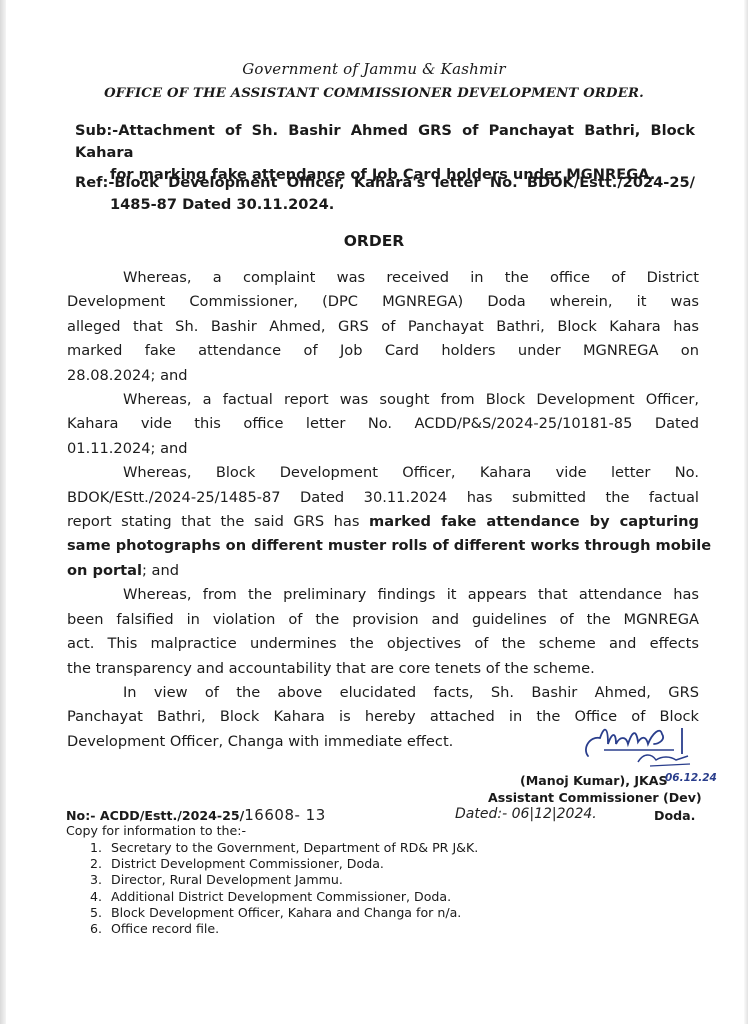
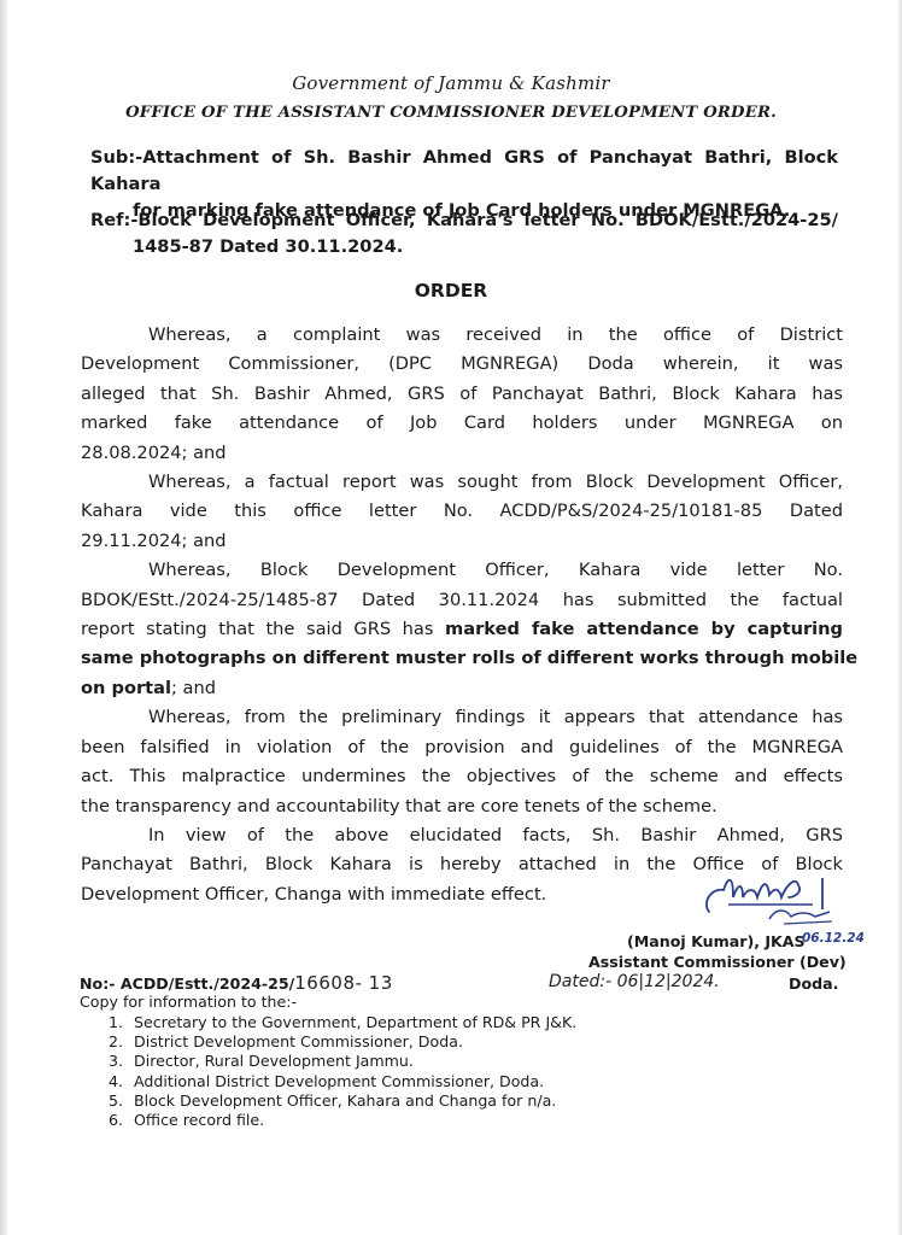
  Government of Jammu & Kashmir
  OFFICE OF THE ASSISTANT COMMISSIONER DEVELOPMENT ORDER.
  Sub:-Attachment of Sh. Bashir Ahmed GRS of Panchayat Bathri, Block Kahara
  for marking fake attendance of Job Card holders under MGNREGA.
  Ref:-Block Development Officer, Kahara's letter No. BDOK/Estt./2024-25/
  1485-87 Dated 30.11.2024.
  ORDER
  Whereas, a complaint was received in the office of District
  Development Commissioner, (DPC MGNREGA) Doda wherein, it was
  alleged that Sh. Bashir Ahmed, GRS of Panchayat Bathri, Block Kahara has
  marked fake attendance of Job Card holders under MGNREGA on
  28.08.2024; and
  Whereas, a factual report was sought from Block Development Officer,
  Kahara vide this office letter No. ACDD/P&S/2024-25/10181-85 Dated
- 01.11.2024; and
+ 29.11.2024; and
  Whereas, Block Development Officer, Kahara vide letter No.
  BDOK/EStt./2024-25/1485-87 Dated 30.11.2024 has submitted the factual
  report stating that the said GRS has marked fake attendance by capturing
  same photographs on different muster rolls of different works through mobile
  on portal; and
  Whereas, from the preliminary findings it appears that attendance has
  been falsified in violation of the provision and guidelines of the MGNREGA
  act. This malpractice undermines the objectives of the scheme and effects
  the transparency and accountability that are core tenets of the scheme.
  In view of the above elucidated facts, Sh. Bashir Ahmed, GRS
  Panchayat Bathri, Block Kahara is hereby attached in the Office of Block
  Development Officer, Changa with immediate effect.
  (Manoj Kumar), JKAS
  06.12.24
  Assistant Commissioner (Dev)
  Doda.
  No:- ACDD/Estt./2024-25/16608- 13
  Dated:- 06|12|2024.
  Copy for information to the:-
  1.
  Secretary to the Government, Department of RD& PR J&K.
  2.
  District Development Commissioner, Doda.
  3.
  Director, Rural Development Jammu.
  4.
  Additional District Development Commissioner, Doda.
  5.
  Block Development Officer, Kahara and Changa for n/a.
  6.
  Office record file.
